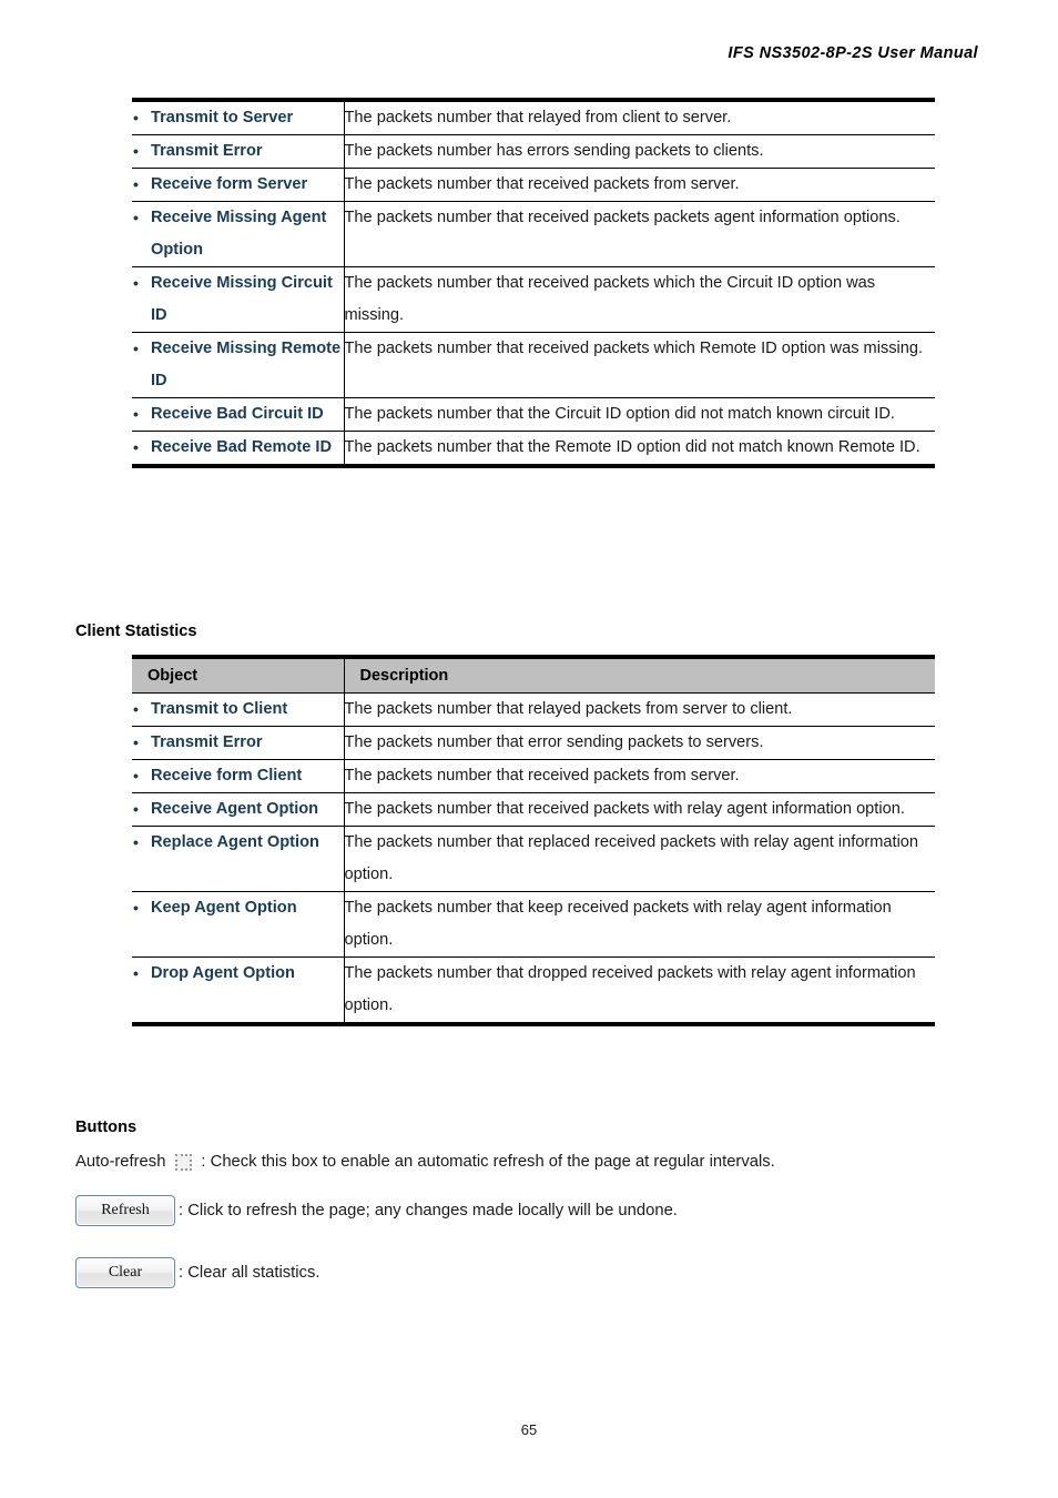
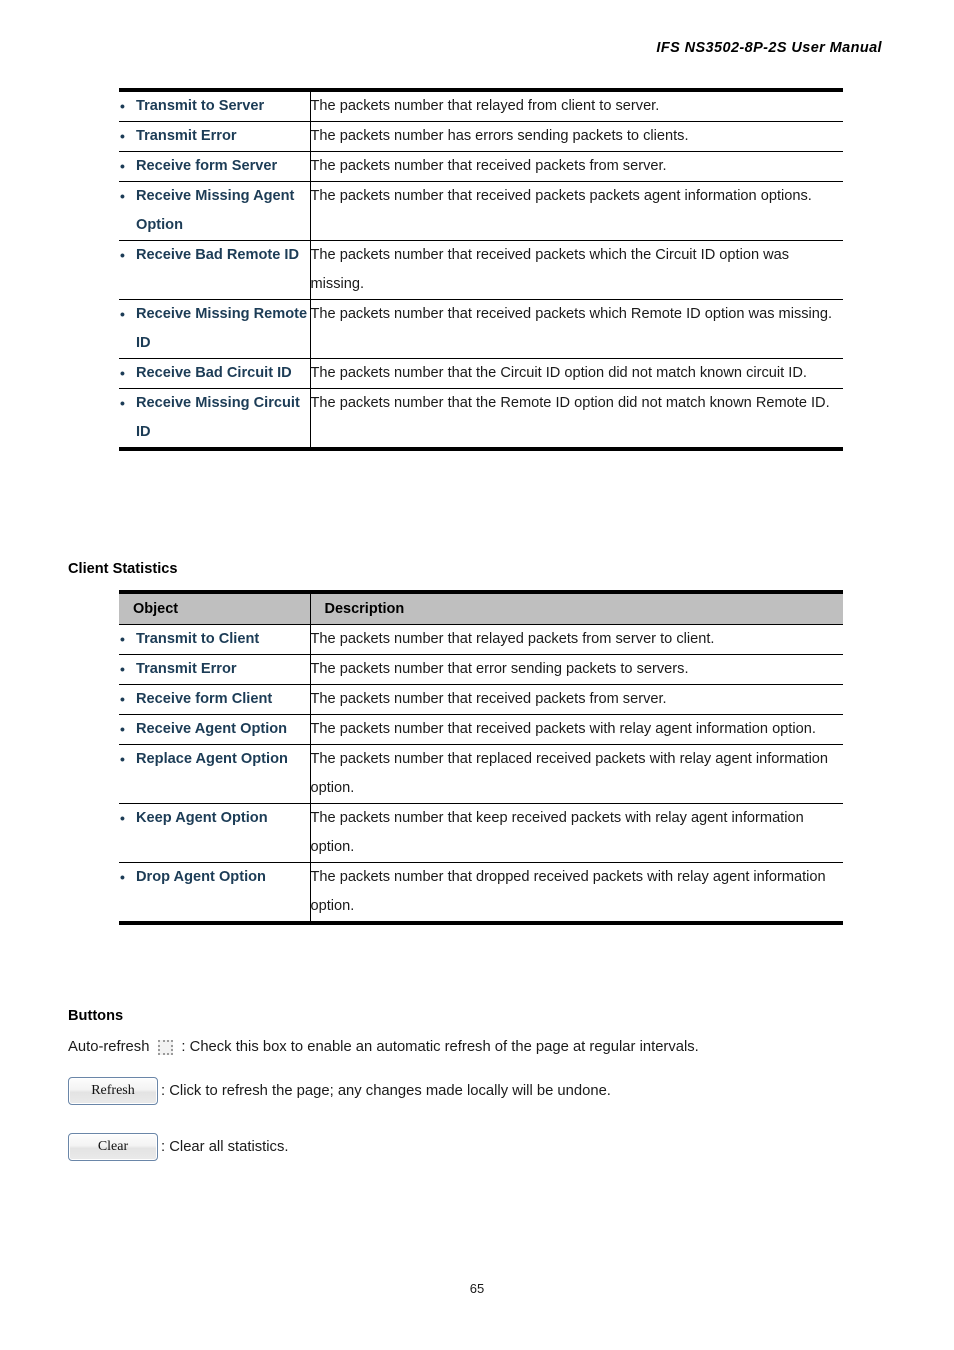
  IFS NS3502-8P-2S User Manual
  Transmit to Server	The packets number that relayed from client to server.
  Transmit Error	The packets number has errors sending packets to clients.
  Receive form Server	The packets number that received packets from server.
  Receive Missing Agent Option	The packets number that received packets packets agent information options.
- Receive Missing Circuit ID	The packets number that received packets which the Circuit ID option was missing.
+ Receive Bad Remote ID	The packets number that received packets which the Circuit ID option was missing.
  Receive Missing Remote ID	The packets number that received packets which Remote ID option was missing.
  Receive Bad Circuit ID	The packets number that the Circuit ID option did not match known circuit ID.
- Receive Bad Remote ID	The packets number that the Remote ID option did not match known Remote ID.
+ Receive Missing Circuit ID	The packets number that the Remote ID option did not match known Remote ID.
  Client Statistics
  Object	Description
  Transmit to Client	The packets number that relayed packets from server to client.
  Transmit Error	The packets number that error sending packets to servers.
  Receive form Client	The packets number that received packets from server.
  Receive Agent Option	The packets number that received packets with relay agent information option.
  Replace Agent Option	The packets number that replaced received packets with relay agent information option.
  Keep Agent Option	The packets number that keep received packets with relay agent information option.
  Drop Agent Option	The packets number that dropped received packets with relay agent information option.
  Buttons
  Auto-refresh
  : Check this box to enable an automatic refresh of the page at regular intervals.
  Refresh
  : Click to refresh the page; any changes made locally will be undone.
  Clear
  : Clear all statistics.
  65
